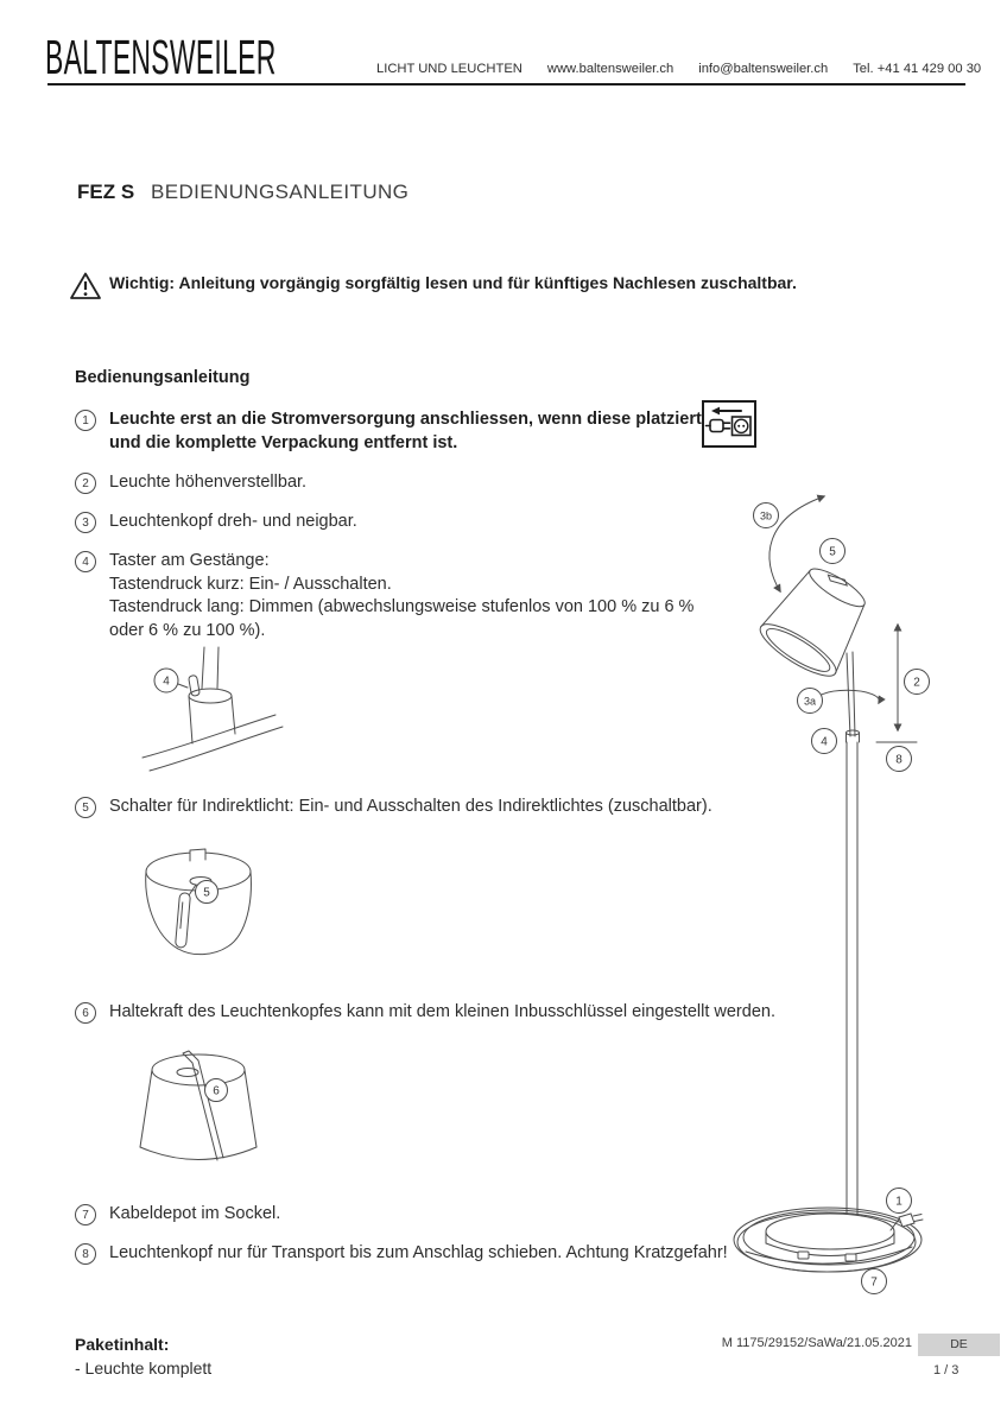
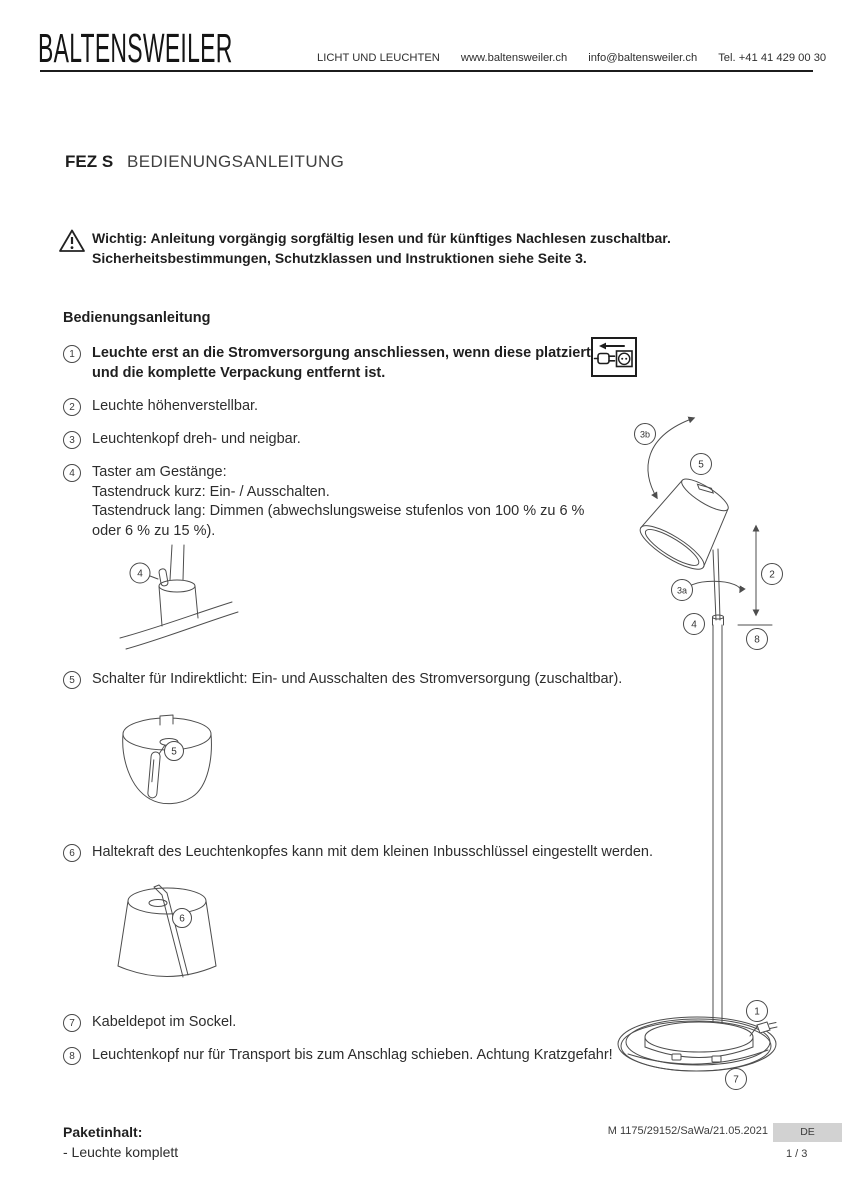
  BALTENSWEILER
  LICHT UND LEUCHTEN
  www.baltensweiler.ch
  info@baltensweiler.ch
  Tel. +41 41 429 00 30
  FEZ S
  BEDIENUNGSANLEITUNG
  Wichtig: Anleitung vorgängig sorgfältig lesen und für künftiges Nachlesen zuschaltbar.
+ Sicherheitsbestimmungen, Schutzklassen und Instruktionen siehe Seite 3.
  Bedienungsanleitung
  1
  Leuchte erst an die Stromversorgung anschliessen, wenn diese platziert und die komplette Verpackung entfernt ist.
  2
  Leuchte höhenverstellbar.
  3
  Leuchtenkopf dreh- und neigbar.
  4
  Taster am Gestänge:
  Tastendruck kurz: Ein- / Ausschalten.
  Tastendruck lang: Dimmen (abwechslungsweise stufenlos von 100 % zu 6 %
- oder 6 % zu 100 %).
+ oder 6 % zu 15 %).
  4
  5
- Schalter für Indirektlicht: Ein- und Ausschalten des Indirektlichtes (zuschaltbar).
+ Schalter für Indirektlicht: Ein- und Ausschalten des Stromversorgung (zuschaltbar).
  5
  6
  Haltekraft des Leuchtenkopfes kann mit dem kleinen Inbusschlüssel eingestellt werden.
  6
  7
  Kabeldepot im Sockel.
  8
  Leuchtenkopf nur für Transport bis zum Anschlag schieben. Achtung Kratzgefahr!
  3b
  5
  3a
  2
  4
  8
  1
  7
  Paketinhalt:
  - Leuchte komplett
  M 1175/29152/SaWa/21.05.2021
  DE
  1 / 3
